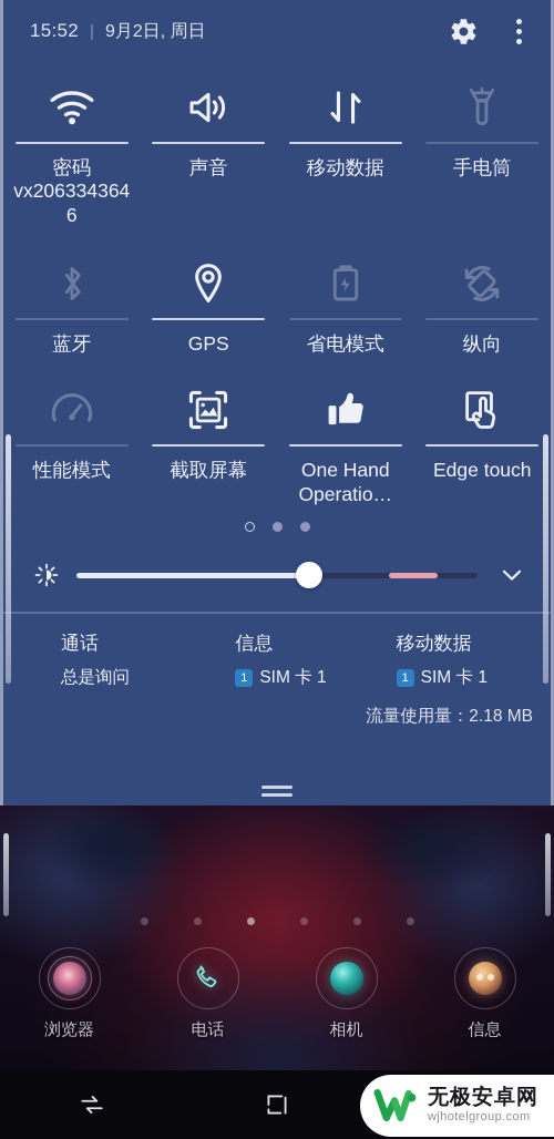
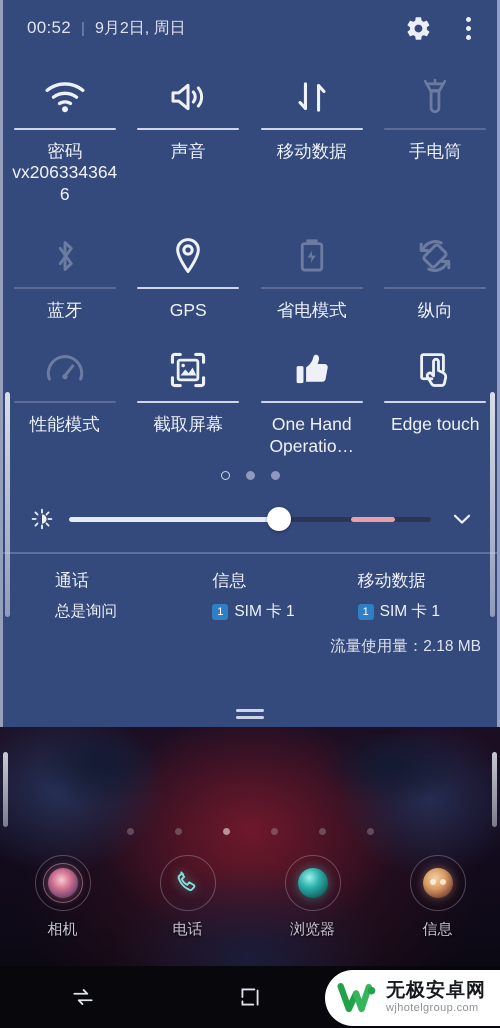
- 浏览器
+ 相机
  电话
- 相机
+ 浏览器
  信息
  无极安卓网
  wjhotelgroup.com
- 15:52
+ 00:52
  |
  9月2日, 周日
  密码vx2063343646
  声音
  移动数据
  手电筒
  蓝牙
  GPS
  省电模式
  纵向
  性能模式
  截取屏幕
  One Hand Operatio…
  Edge touch
  通话
  总是询问
  信息
  1
  SIM 卡 1
  移动数据
  1
  SIM 卡 1
  流量使用量：2.18 MB
